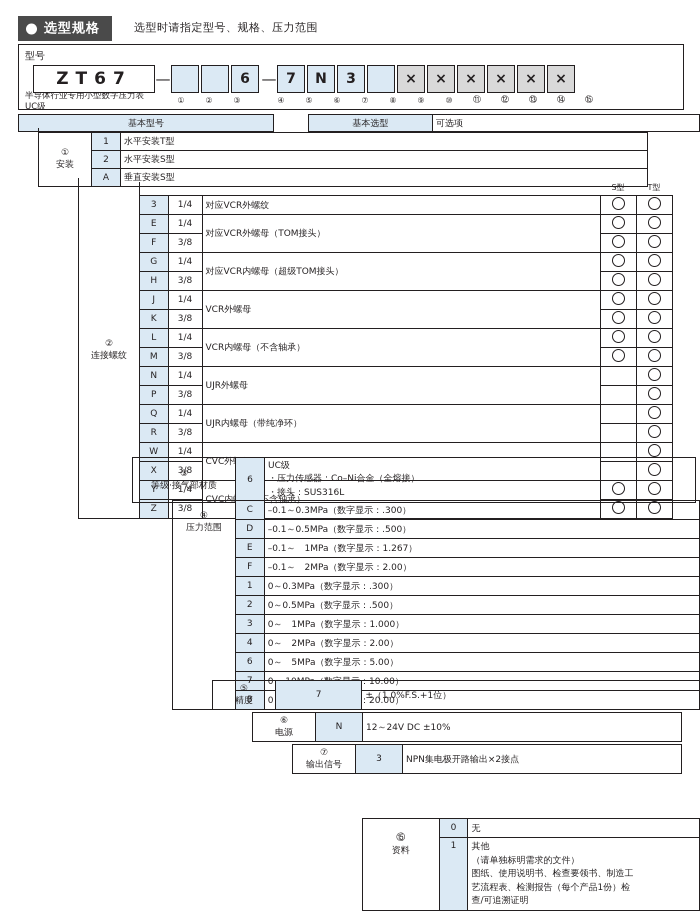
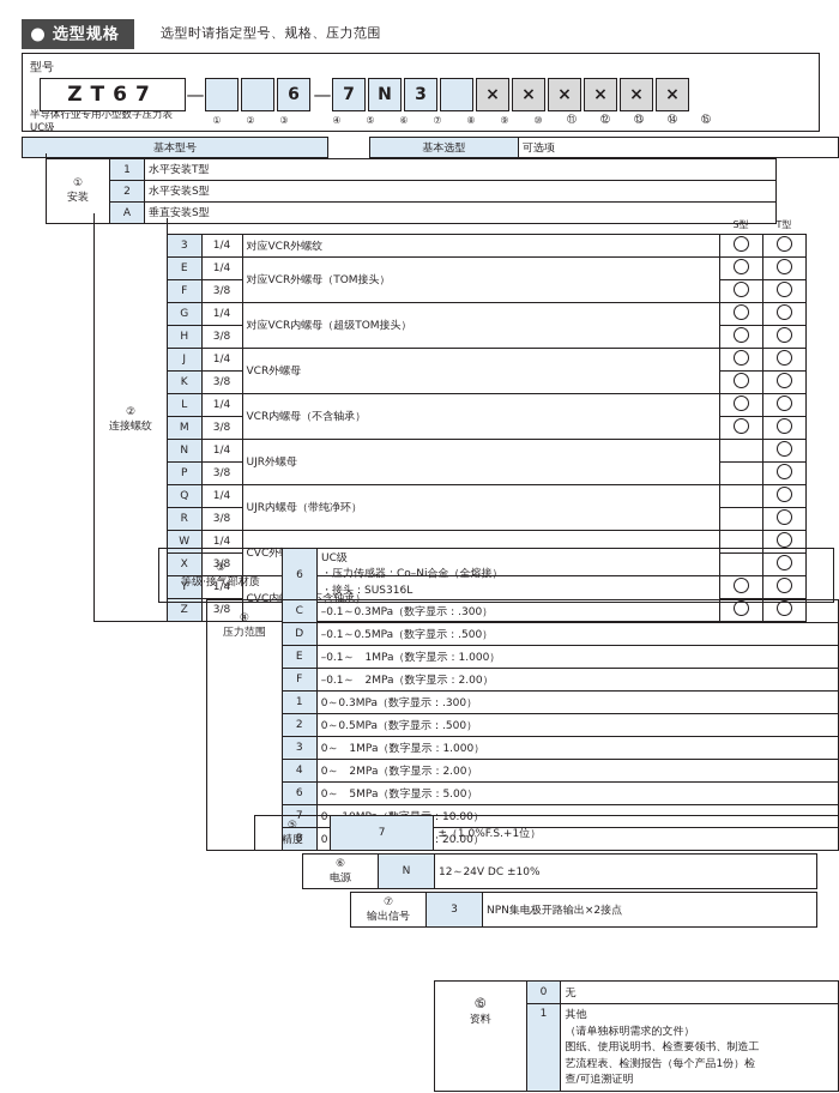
  选型规格
  选型时请指定型号、规格、压力范围
  型号
  半导体行业专用小型数字压力表
  UC级
  ZT67
  —
  6
  —
  7
  N
  3
  ×
  ×
  ×
  ×
  ×
  ×
  ①
  ②
  ③
  ④
  ⑤
  ⑥
  ⑦
  ⑧
  ⑨
  ⑩
  ⑪
  ⑫
  ⑬
  ⑭
  ⑮
  基本型号		基本选型	可选项
  ① 安装	1	水平安装T型
  2	水平安装S型
  A	垂直安装S型
  ② 连接螺纹				S型	T型
  3	1/4	对应VCR外螺纹
  E	1/4	对应VCR外螺母（TOM接头）
  F	3/8
  G	1/4	对应VCR内螺母（超级TOM接头）
  H	3/8
  J	1/4	VCR外螺母
  K	3/8
  L	1/4	VCR内螺母（不含轴承）
  M	3/8
  N	1/4	UJR外螺母
  P	3/8
  Q	1/4	UJR内螺母（带纯净环）
  R	3/8
  W	1/4	CVC外
  X	3/8
  Y	1/4	CVC内不含轴承）
  Z	3/8
  ③ 等级·接气部材质	6	UC级 ・压力传感器：Co–Ni合金（全熔接） ・接头：SUS316L
  ④ 压力范围	C	–0.1～0.3MPa（数字显示：.300）
  D	–0.1～0.5MPa（数字显示：.500）
- E	–0.1～ 1MPa（数字显示：1.267）
+ E	–0.1～ 1MPa（数字显示：1.000）
  F	–0.1～ 2MPa（数字显示：2.00）
  1	0～0.3MPa（数字显示：.300）
  2	0～0.5MPa（数字显示：.500）
  3	0～ 1MPa（数字显示：1.000）
  4	0～ 2MPa（数字显示：2.00）
  6	0～ 5MPa（数字显示：5.00）
  ⑤ 精度	7	±（1.0%F.S.+1位）
  ⑥ 电源	N	12～24V DC ±10%
  ⑦ 输出信号	3	NPN集电极开路输出×2接点
  ⑮ 资料	0	无
  1	其他 （请单独标明需求的文件） 图纸、使用说明书、检查要领书、制造工 艺流程表、检测报告（每个产品1份）检 查/可追溯证明
